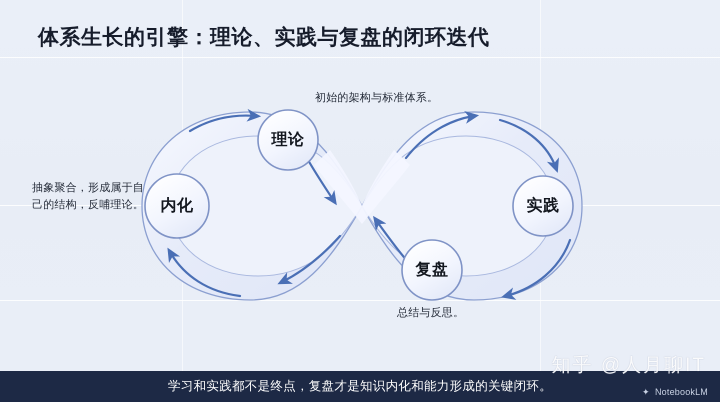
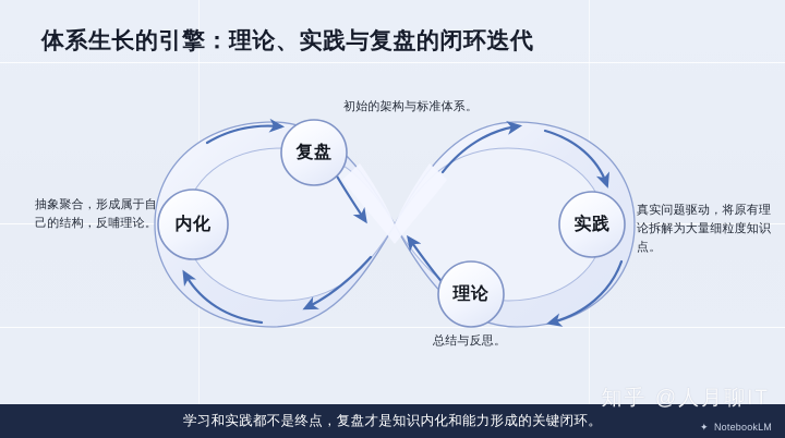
  体系生长的引擎：理论、实践与复盘的闭环迭代
  内化
- 理论
+ 复盘
  实践
- 复盘
+ 理论
  抽象聚合，形成属于自己的结构，反哺理论。
  初始的架构与标准体系。
+ 真实问题驱动，将原有理论拆解为大量细粒度知识点。
  总结与反思。
  学习和实践都不是终点，复盘才是知识内化和能力形成的关键闭环。
  知乎 @人月聊IT
  ✦
  NotebookLM
